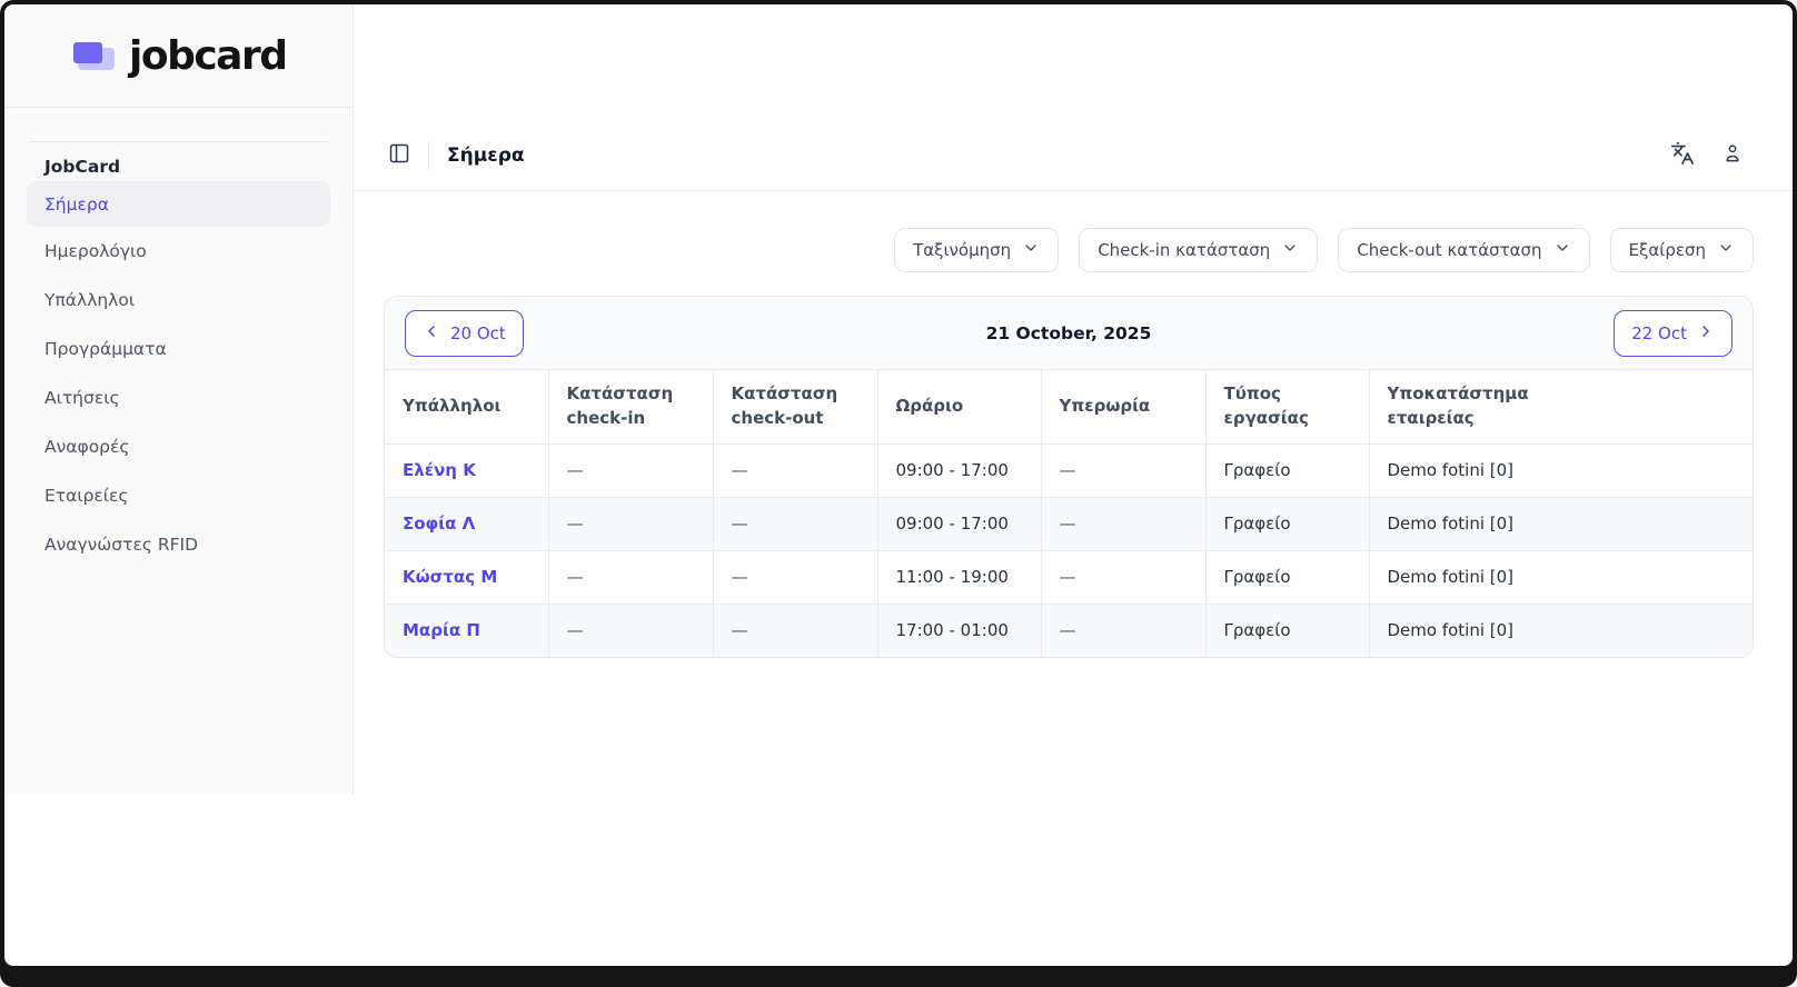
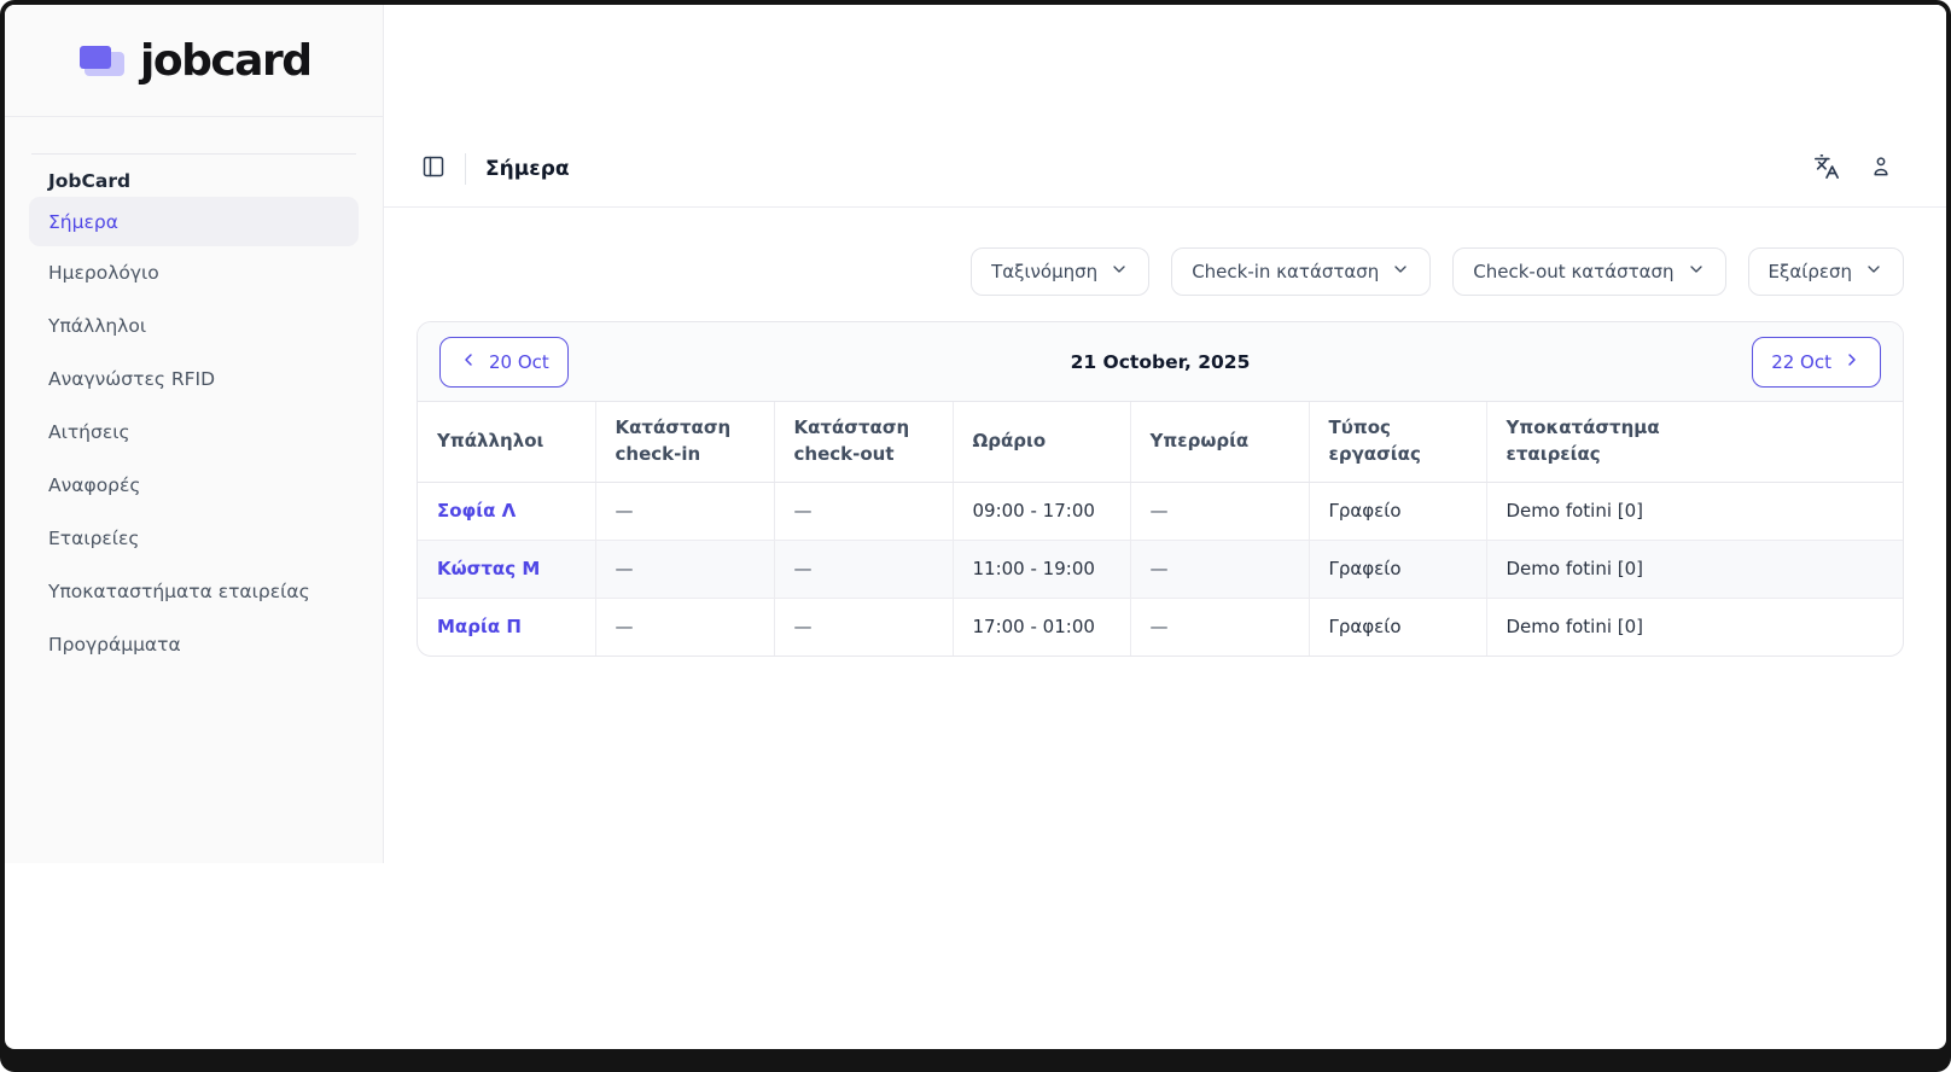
  jobcard
  JobCard
  Σήμερα
  Ημερολόγιο
  Υπάλληλοι
- Προγράμματα
+ Αναγνώστες RFID
  Αιτήσεις
  Αναφορές
  Εταιρείες
+ Υποκαταστήματα εταιρείας
- Αναγνώστες RFID
+ Προγράμματα
  Σήμερα
  Ταξινόμηση
  Check-in κατάσταση
  Check-out κατάσταση
  Εξαίρεση
  20 Oct
  21 October, 2025
  22 Oct
  Υπάλληλοι	Κατάσταση check-in	Κατάσταση check-out	Ωράριο	Υπερωρία	Τύπος εργασίας	Υποκατάστημα εταιρείας
- Ελένη Κ	—	—	09:00 - 17:00	—	Γραφείο	Demo fotini [0]
  Σοφία Λ	—	—	09:00 - 17:00	—	Γραφείο	Demo fotini [0]
  Κώστας Μ	—	—	11:00 - 19:00	—	Γραφείο	Demo fotini [0]
  Μαρία Π	—	—	17:00 - 01:00	—	Γραφείο	Demo fotini [0]
